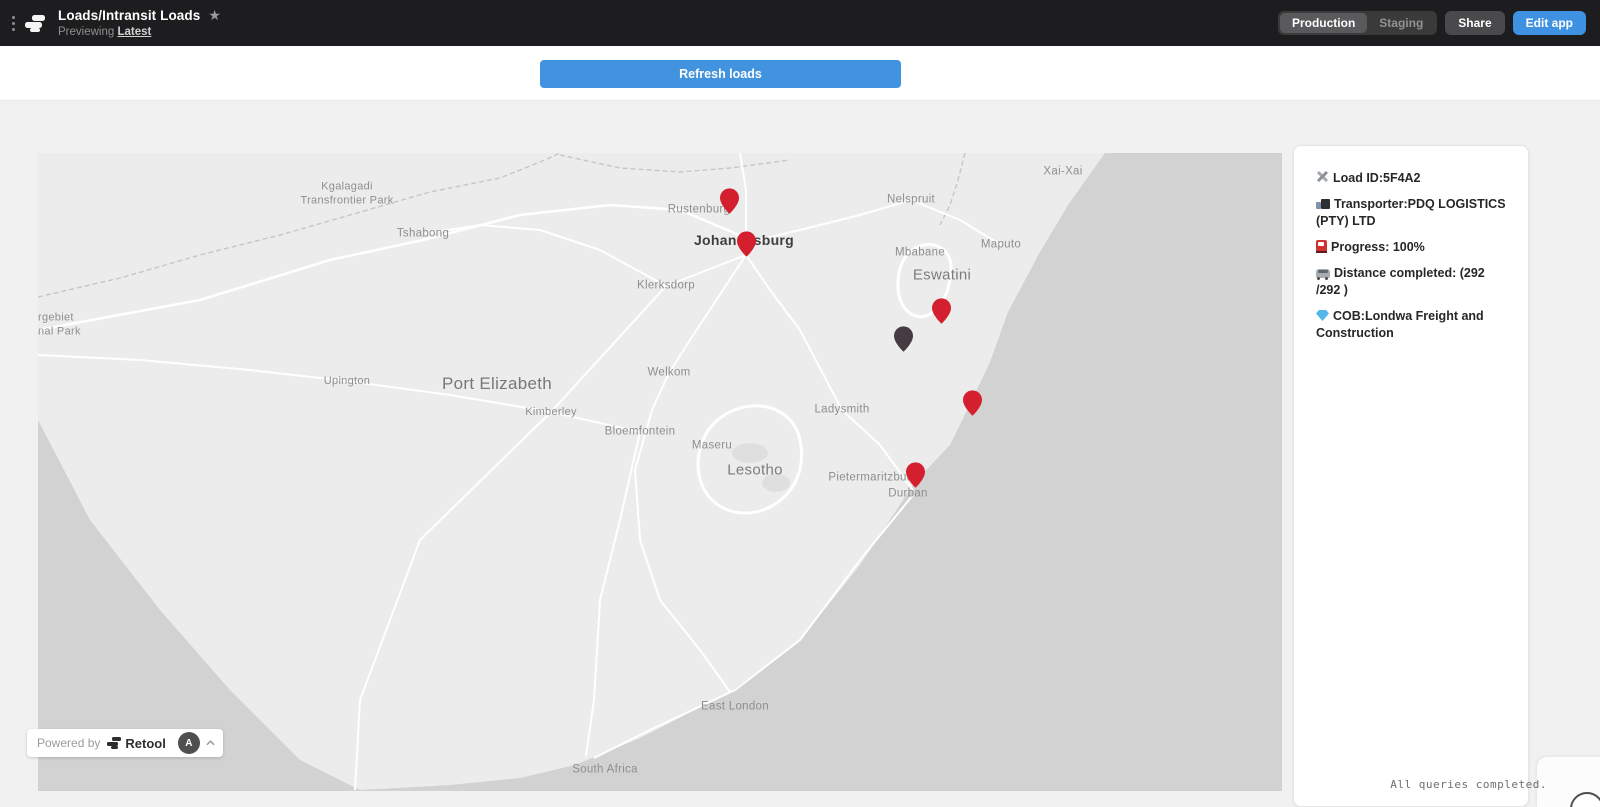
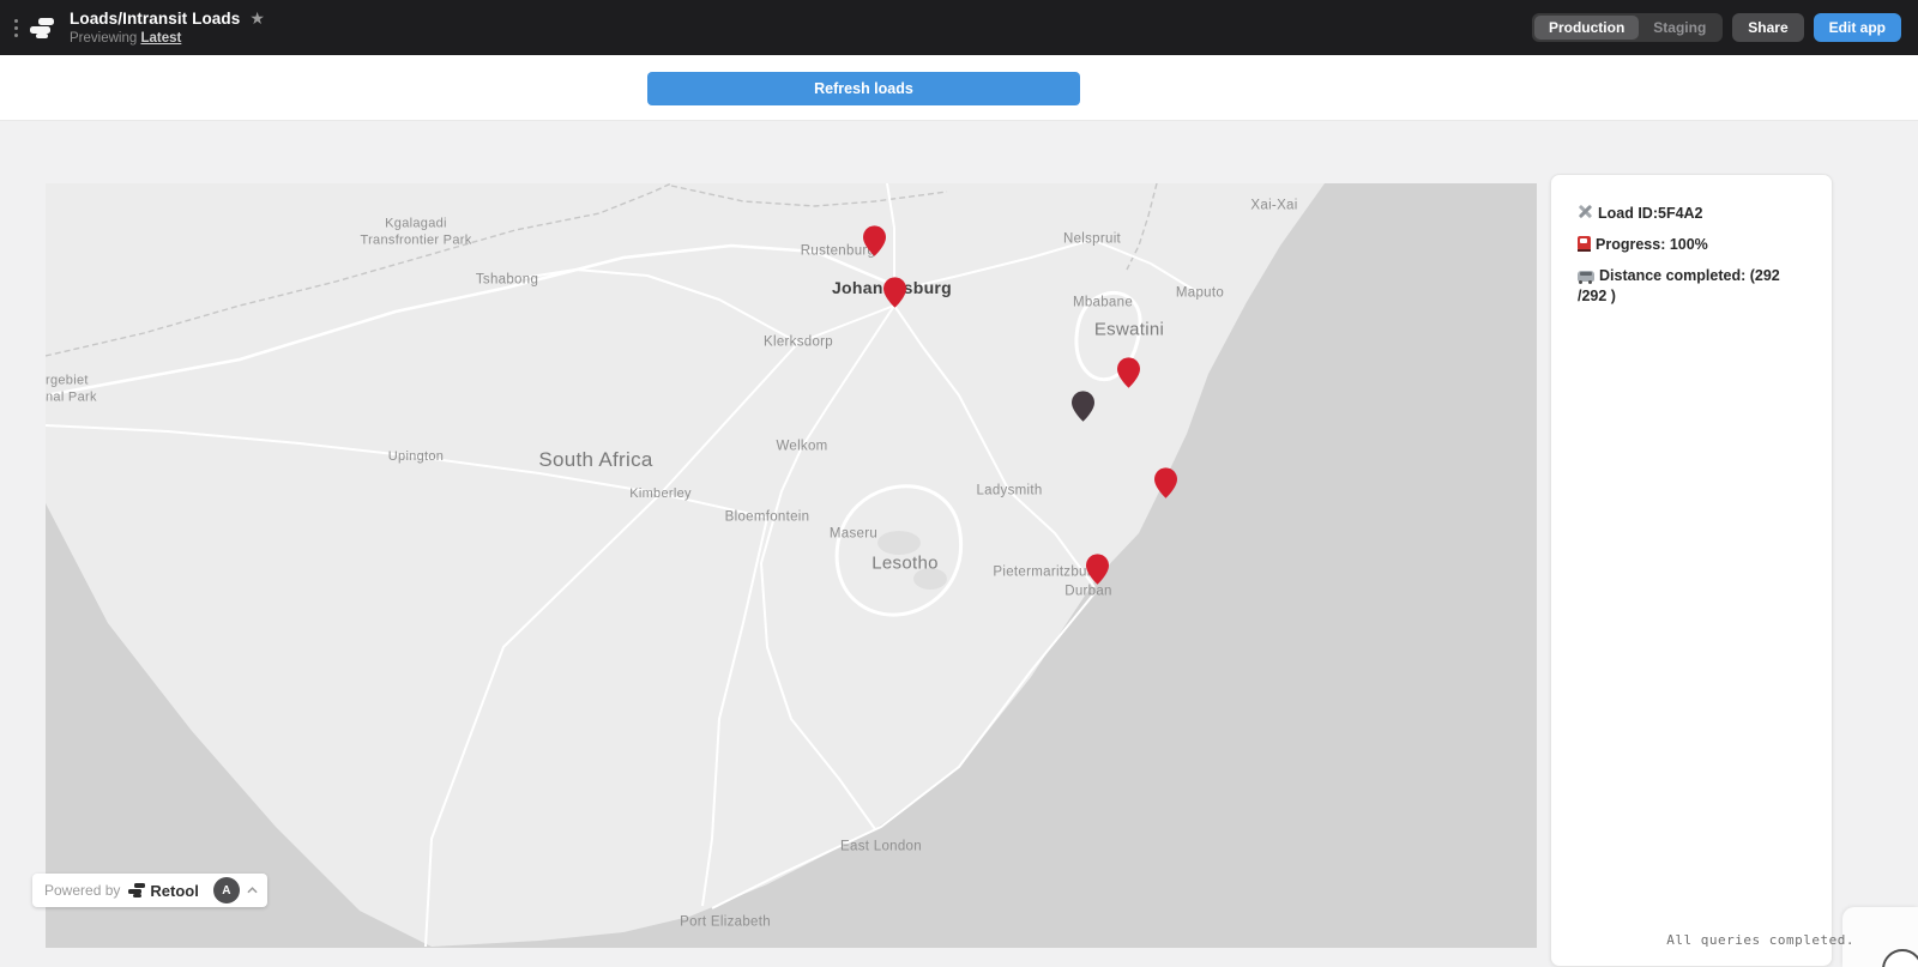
  Loads/Intransit Loads
  ★
  Previewing Latest
  Production
  Staging
  Share
  Edit app
  Refresh loads
  Kgalagadi
  Transfrontier Park
  Tshabong
  Rustenbur
  Johansburg
  Klerksdorp
  Nelspruit
  Mbabane
  Eswatini
  Maputo
  Xai-Xai
  Welkom
  Upington
- Port Elizabeth
+ South Africa
  Kimberley
  Bloemfontein
  Maseru
  Lesotho
  Ladysmith
  Pietermaritzbu
  Durban
  East London
- South Africa
+ Port Elizabeth
  rgebiet
  nal Park
  Load ID:5F4A2
- Transporter:PDQ LOGISTICS (PTY) LTD
  Progress: 100%
  Distance completed: (292 /292 )
- COB:Londwa Freight and Construction
  Powered by
  Retool
  A
  All queries completed.
